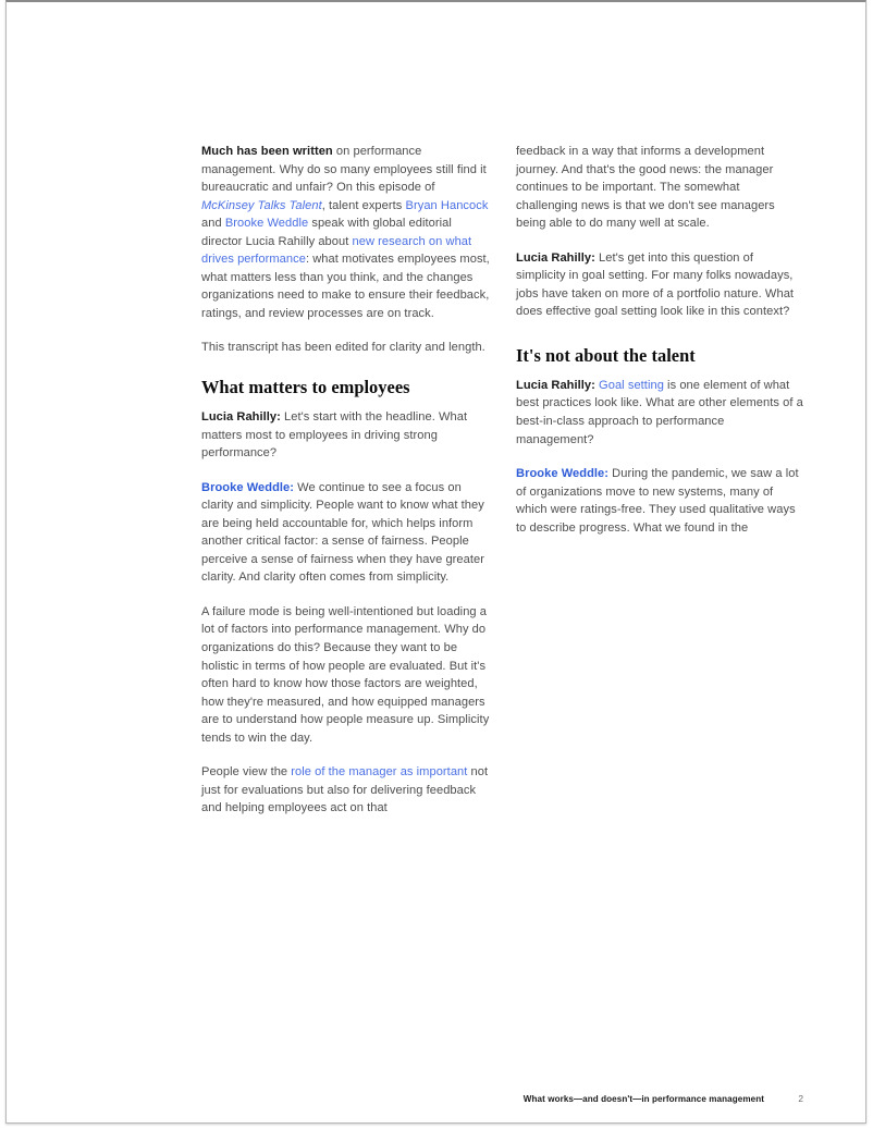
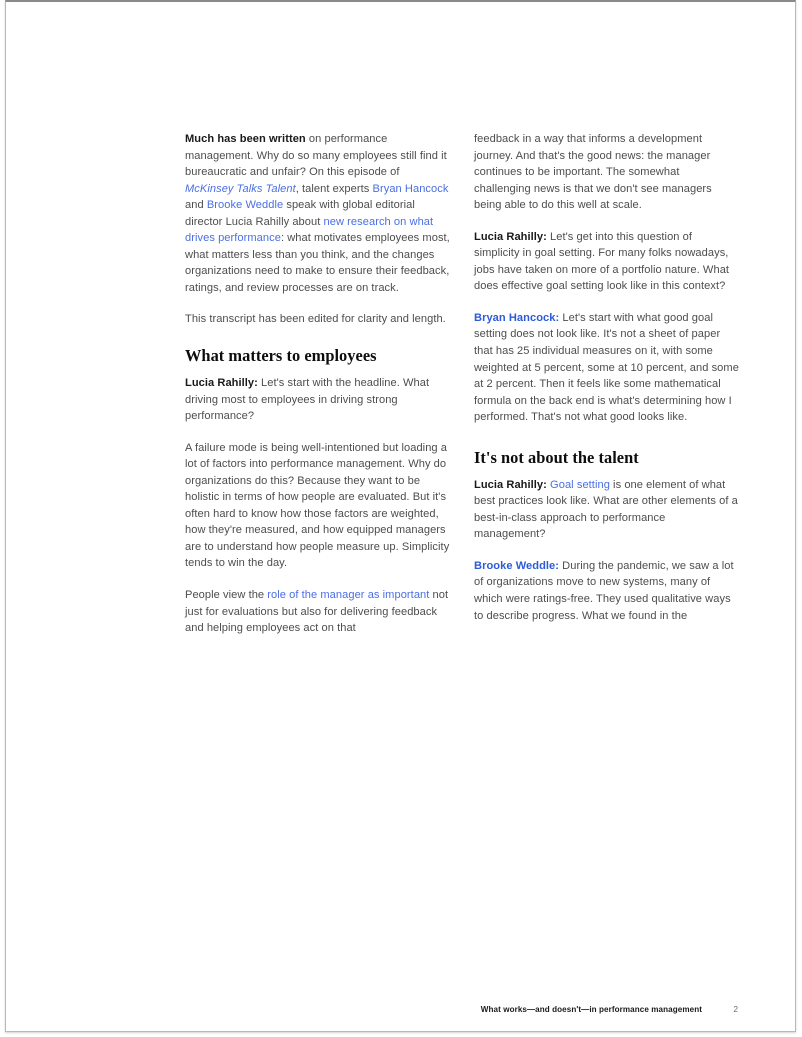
  Much has been written on performance management. Why do so many employees still find it bureaucratic and unfair? On this episode of McKinsey Talks Talent, talent experts Bryan Hancock and Brooke Weddle speak with global editorial director Lucia Rahilly about new research on what drives performance: what motivates employees most, what matters less than you think, and the changes organizations need to make to ensure their feedback, ratings, and review processes are on track.
  This transcript has been edited for clarity and length.
  What matters to employees
- Lucia Rahilly: Let's start with the headline. What matters most to employees in driving strong performance?
+ Lucia Rahilly: Let's start with the headline. What driving most to employees in driving strong performance?
- Brooke Weddle: We continue to see a focus on clarity and simplicity. People want to know what they are being held accountable for, which helps inform another critical factor: a sense of fairness. People perceive a sense of fairness when they have greater clarity. And clarity often comes from simplicity.
  A failure mode is being well-intentioned but loading a lot of factors into performance management. Why do organizations do this? Because they want to be holistic in terms of how people are evaluated. But it's often hard to know how those factors are weighted, how they're measured, and how equipped managers are to understand how people measure up. Simplicity tends to win the day.
  People view the role of the manager as important not just for evaluations but also for delivering feedback and helping employees act on that
- feedback in a way that informs a development journey. And that's the good news: the manager continues to be important. The somewhat challenging news is that we don't see managers being able to do many well at scale.
+ feedback in a way that informs a development journey. And that's the good news: the manager continues to be important. The somewhat challenging news is that we don't see managers being able to do this well at scale.
  Lucia Rahilly: Let's get into this question of simplicity in goal setting. For many folks nowadays, jobs have taken on more of a portfolio nature. What does effective goal setting look like in this context?
+ Bryan Hancock: Let's start with what good goal setting does not look like. It's not a sheet of paper that has 25 individual measures on it, with some weighted at 5 percent, some at 10 percent, and some at 2 percent. Then it feels like some mathematical formula on the back end is what's determining how I performed. That's not what good looks like.
  It's not about the talent
  Lucia Rahilly: Goal setting is one element of what best practices look like. What are other elements of a best-in-class approach to performance management?
  Brooke Weddle: During the pandemic, we saw a lot of organizations move to new systems, many of which were ratings-free. They used qualitative ways to describe progress. What we found in the
  What works—and doesn't—in performance management
  2
